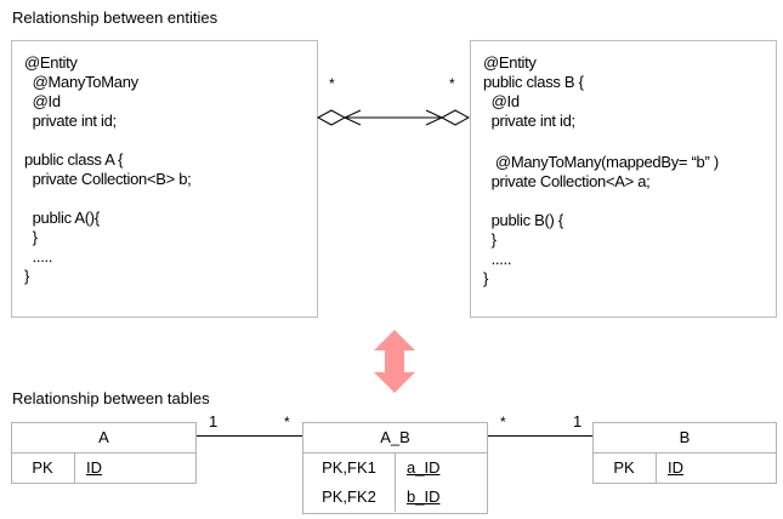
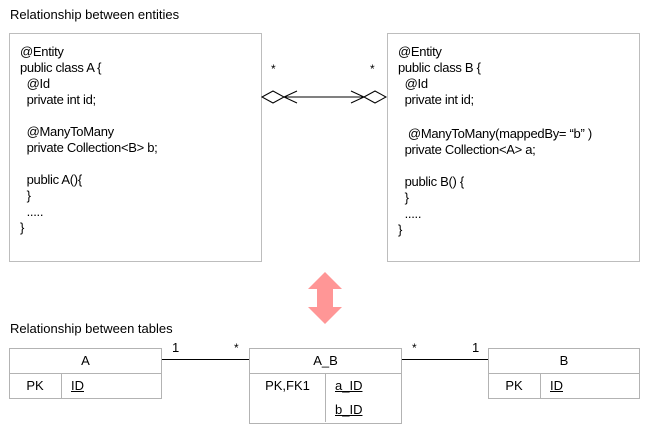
  Relationship between entities
  @Entity
- @ManyToMany
+ public class A {
  @Id
  private int id;
- public class A {
+ @ManyToMany
  private Collection<B> b;
  public A(){
  }
  .....
  }
  @Entity
  public class B {
  @Id
  private int id;
  @ManyToMany(mappedBy= “b” )
  private Collection<A> a;
  public B() {
  }
  .....
  }
  *
  *
  Relationship between tables
  A
  PK
  ID
  1
  *
  A_B
  PK,FK1
  a_ID
- PK,FK2
  b_ID
  *
  1
  B
  PK
  ID
